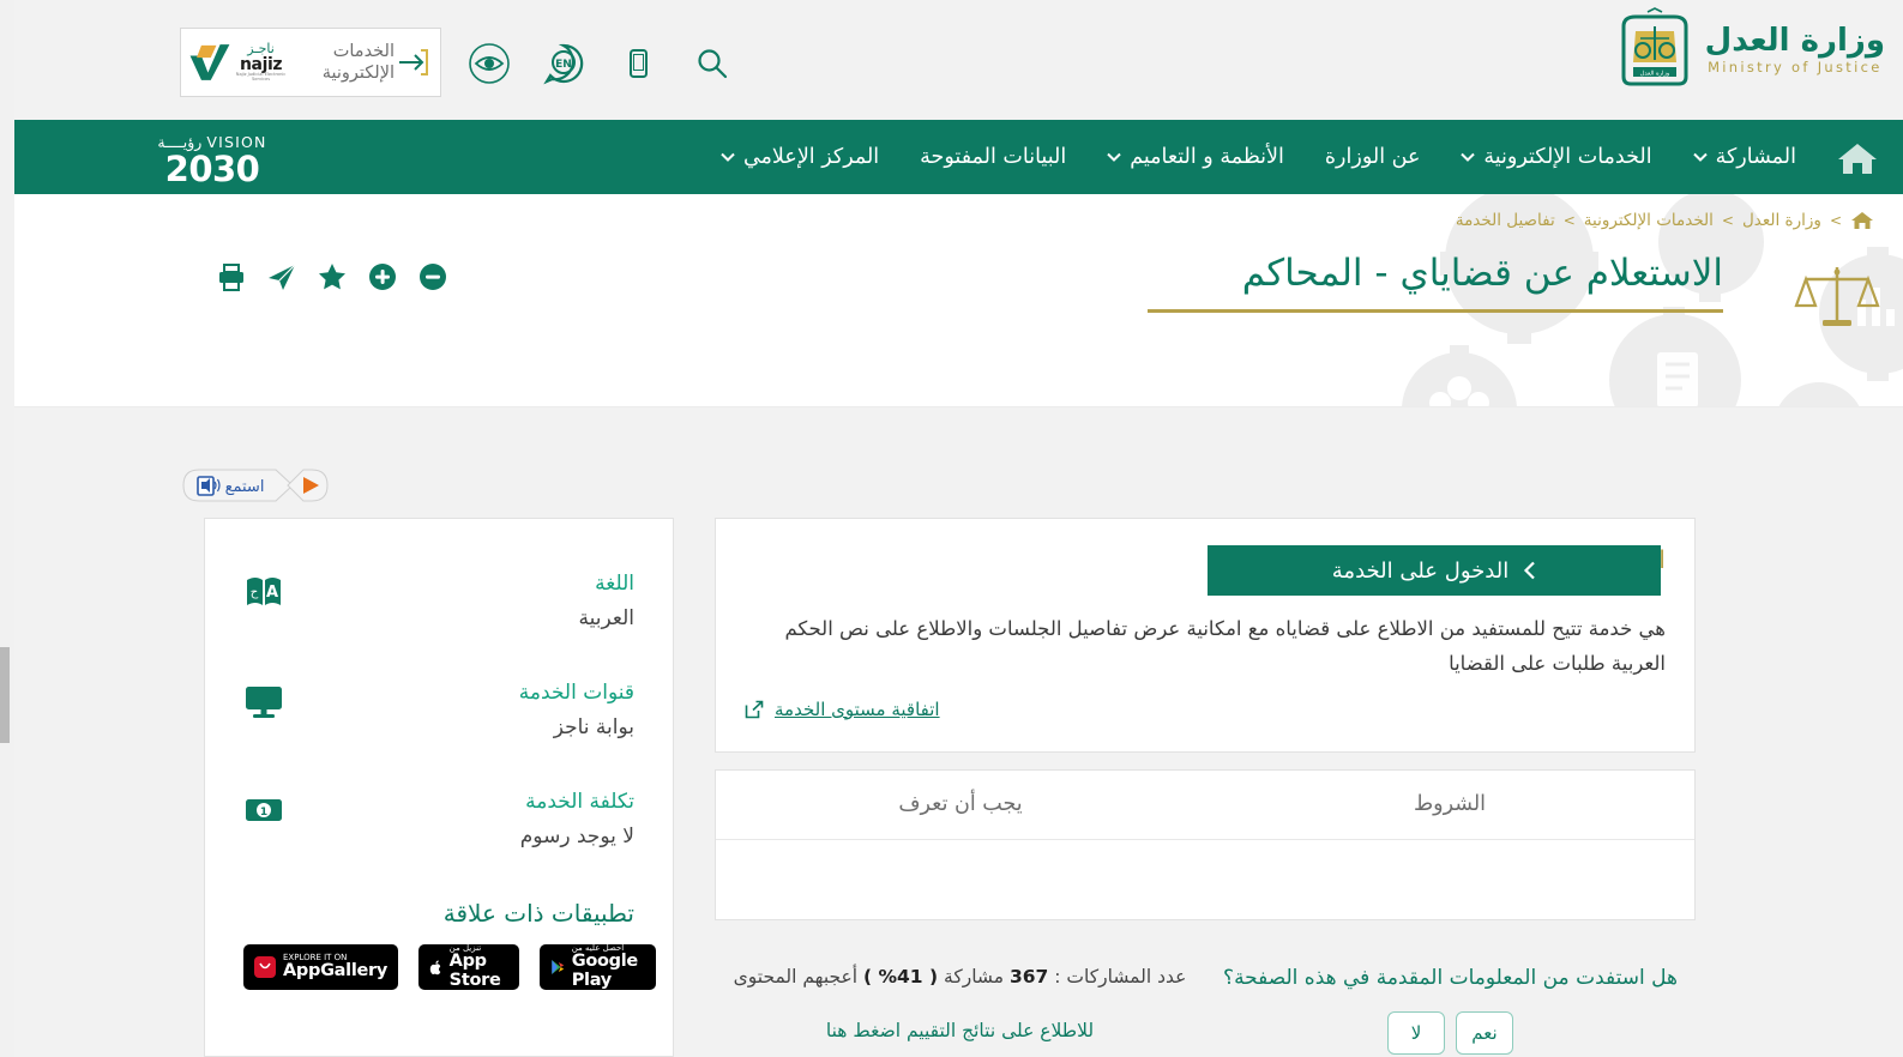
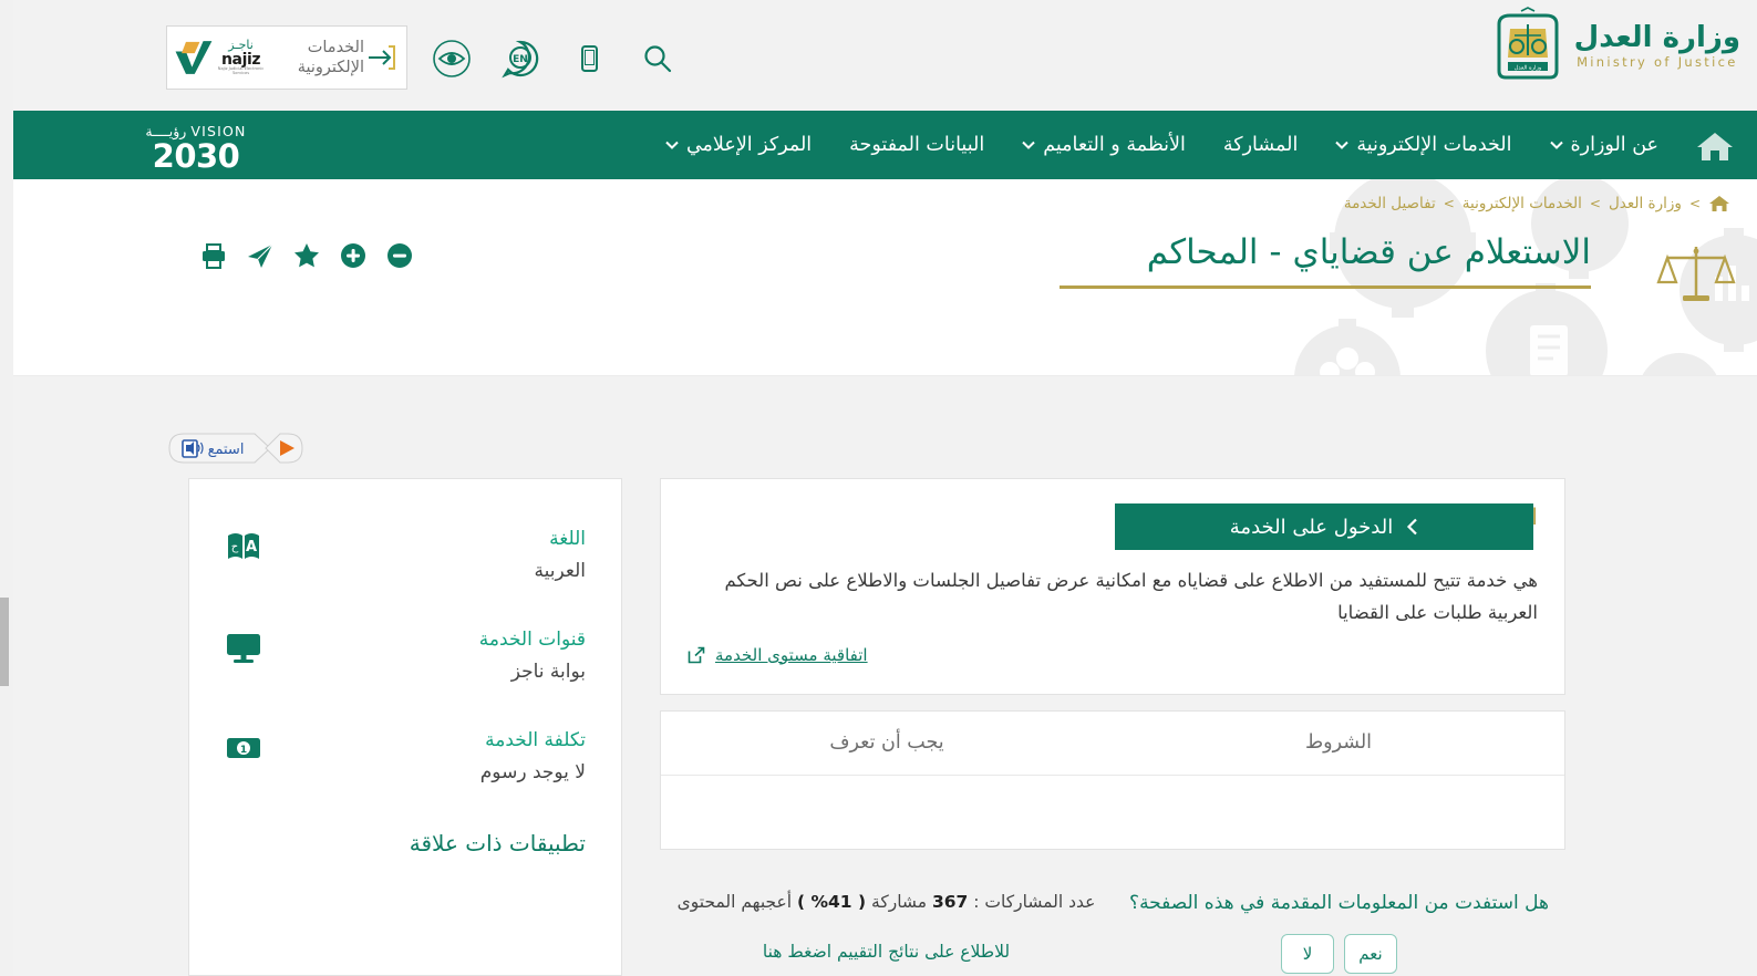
  وزارة العدل
  Ministry of Justice
  الخدمات الإلكترونية
  ناجـز
  najiz
  EN
- المشاركة
+ عن الوزارة
  الخدمات الإلكترونية
- عن الوزارة
+ المشاركة
  الأنظمة و التعاميم
  البيانات المفتوحة
  المركز الإعلامي
  VISION
  رؤيــــة
  2030
  >
  وزارة العدل
  >
  الخدمات الإلكترونية
  >
  تفاصيل الخدمة
  الاستعلام عن قضاياي - المحاكم
  استمع
  اللغة
  العربية
  A
  ح
  قنوات الخدمة
  بوابة ناجز
  تكلفة الخدمة
  لا يوجد رسوم
  1
  تطبيقات ذات علاقة
- EXPLORE IT ON
- AppGallery
- تنزيل من
- App Store
- احصل عليه من
- Google Play
  الدخول على الخدمة
  هي خدمة تتيح للمستفيد من الاطلاع على قضاياه مع امكانية عرض تفاصيل الجلسات والاطلاع على نص الحكم العربية طلبات على القضايا
  اتفاقية مستوى الخدمة
  الشروط
  يجب أن تعرف
  هل استفدت من المعلومات المقدمة في هذه الصفحة؟
  نعم
  لا
  عدد المشاركات : 367 مشاركة ( 41% ) أعجبهم المحتوى
  للاطلاع على نتائج التقييم اضغط هنا
